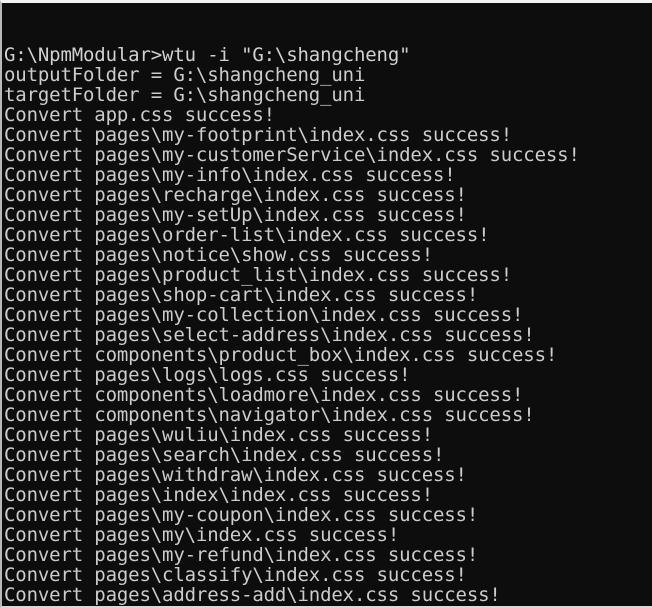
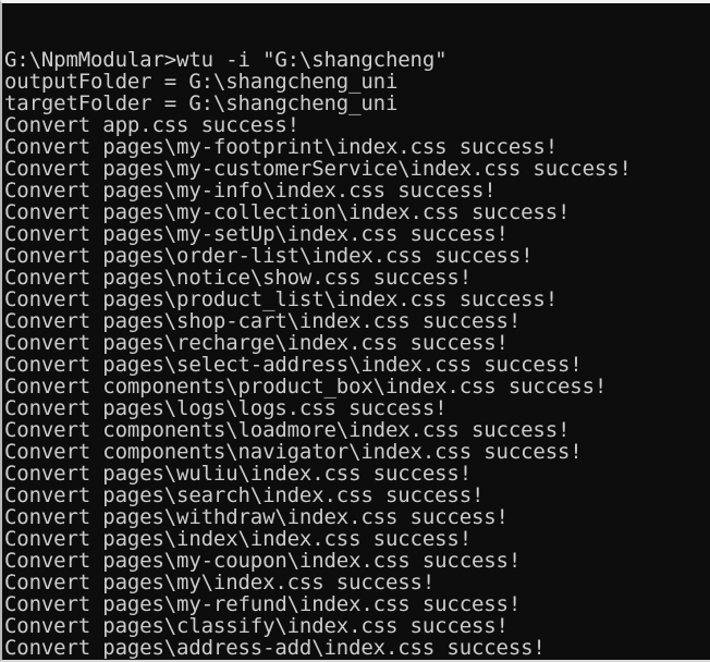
  G:\NpmModular>wtu -i "G:\shangcheng"
  outputFolder = G:\shangcheng_uni
  targetFolder = G:\shangcheng_uni
  Convert app.css success!
  Convert pages\my-footprint\index.css success!
  Convert pages\my-customerService\index.css success!
  Convert pages\my-info\index.css success!
- Convert pages\recharge\index.css success!
+ Convert pages\my-collection\index.css success!
  Convert pages\my-setUp\index.css success!
  Convert pages\order-list\index.css success!
  Convert pages\notice\show.css success!
  Convert pages\product_list\index.css success!
  Convert pages\shop-cart\index.css success!
- Convert pages\my-collection\index.css success!
+ Convert pages\recharge\index.css success!
  Convert pages\select-address\index.css success!
  Convert components\product_box\index.css success!
  Convert pages\logs\logs.css success!
  Convert components\loadmore\index.css success!
  Convert components\navigator\index.css success!
  Convert pages\wuliu\index.css success!
  Convert pages\search\index.css success!
  Convert pages\withdraw\index.css success!
  Convert pages\index\index.css success!
  Convert pages\my-coupon\index.css success!
  Convert pages\my\index.css success!
  Convert pages\my-refund\index.css success!
  Convert pages\classify\index.css success!
  Convert pages\address-add\index.css success!
